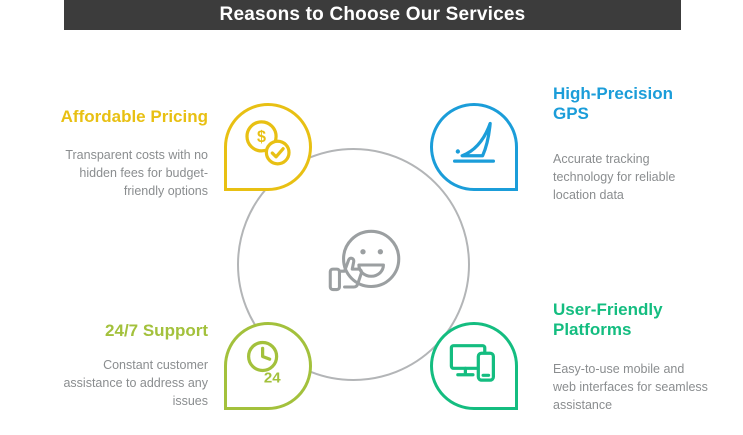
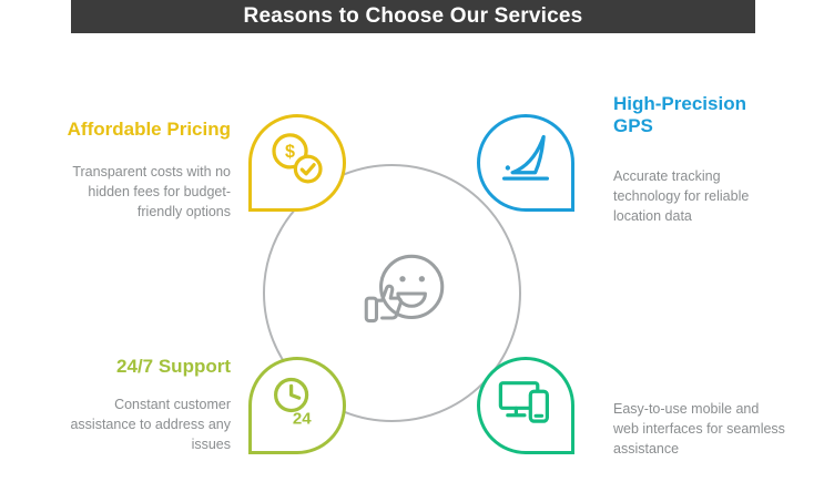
  Reasons to Choose Our Services
  Affordable Pricing
  Transparent costs with no hidden fees for budget-friendly options
  $
  High-Precision GPS
  Accurate tracking technology for reliable location data
  24/7 Support
  Constant customer assistance to address any issues
  24
- User-Friendly Platforms
  Easy-to-use mobile and web interfaces for seamless assistance
